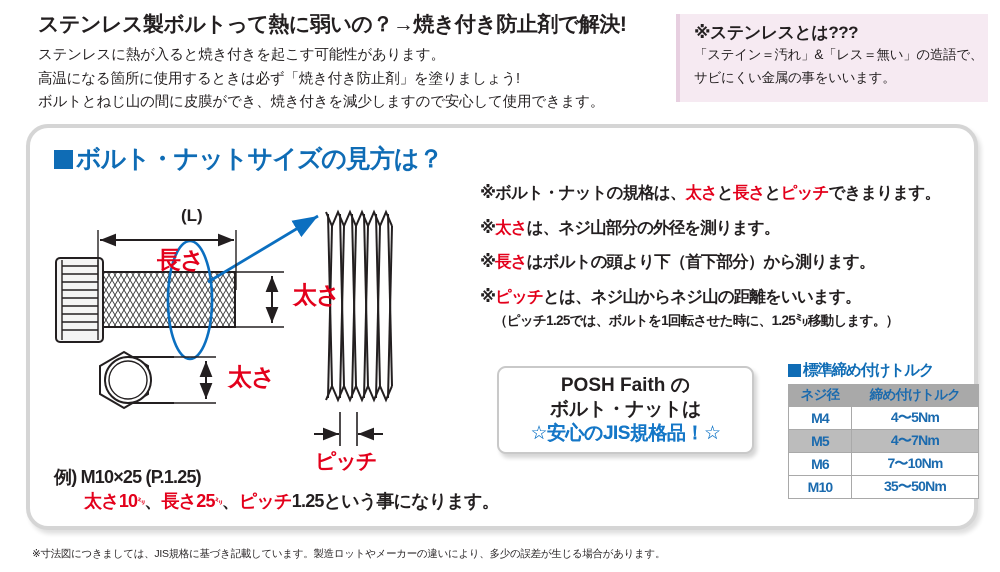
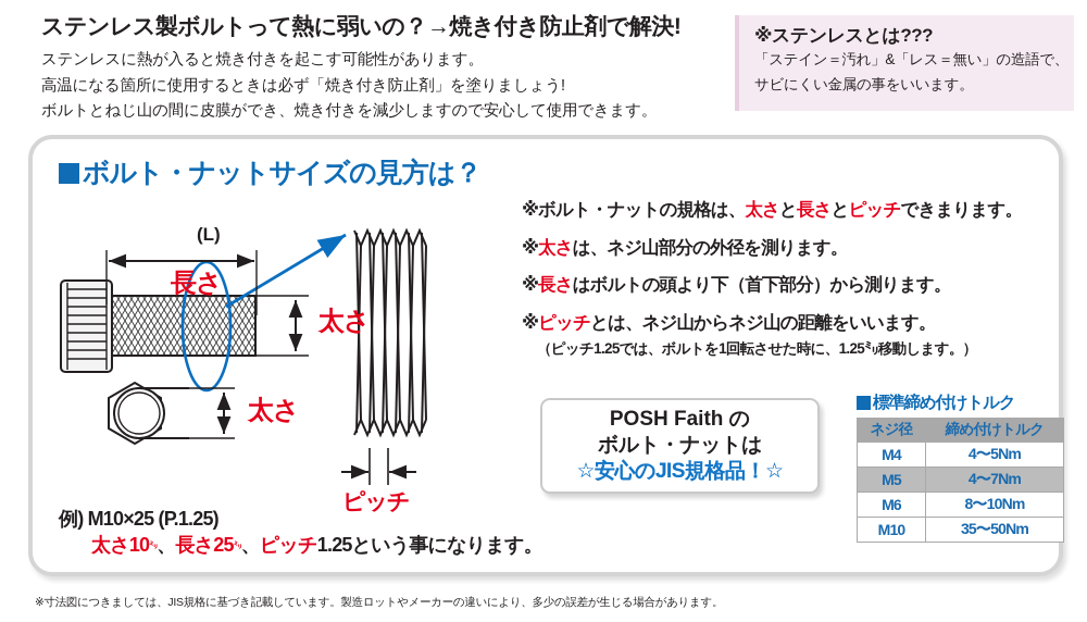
  ステンレス製ボルトって熱に弱いの？→焼き付き防止剤で解決!
  ステンレスに熱が入ると焼き付きを起こす可能性があります。
  高温になる箇所に使用するときは必ず「焼き付き防止剤」を塗りましょう!
  ボルトとねじ山の間に皮膜ができ、焼き付きを減少しますので安心して使用できます。
  ※ステンレスとは???
  「ステイン＝汚れ」&「レス＝無い」の造語で、
  サビにくい金属の事をいいます。
  ボルト・ナットサイズの見方は？
  (L)
  長さ
  太さ
  太さ
  ピッチ
  ※ボルト・ナットの規格は、太さと長さとピッチできまります。
  ※太さは、ネジ山部分の外径を測ります。
  ※長さはボルトの頭より下（首下部分）から測ります。
  ※ピッチとは、ネジ山からネジ山の距離をいいます。
  （ピッチ1.25では、ボルトを1回転させた時に、1.25㍉移動します。）
  POSH Faith の
  ボルト・ナットは
  ☆安心のJIS規格品！☆
  標準締め付けトルク
  ネジ径	締め付けトルク
  M4	4〜5Nm
  M5	4〜7Nm
- M6	7〜10Nm
+ M6	8〜10Nm
  M10	35〜50Nm
  例) M10×25 (P.1.25)
  太さ10㍉、長さ25㍉、ピッチ1.25という事になります。
  ※寸法図につきましては、JIS規格に基づき記載しています。製造ロットやメーカーの違いにより、多少の誤差が生じる場合があります。
